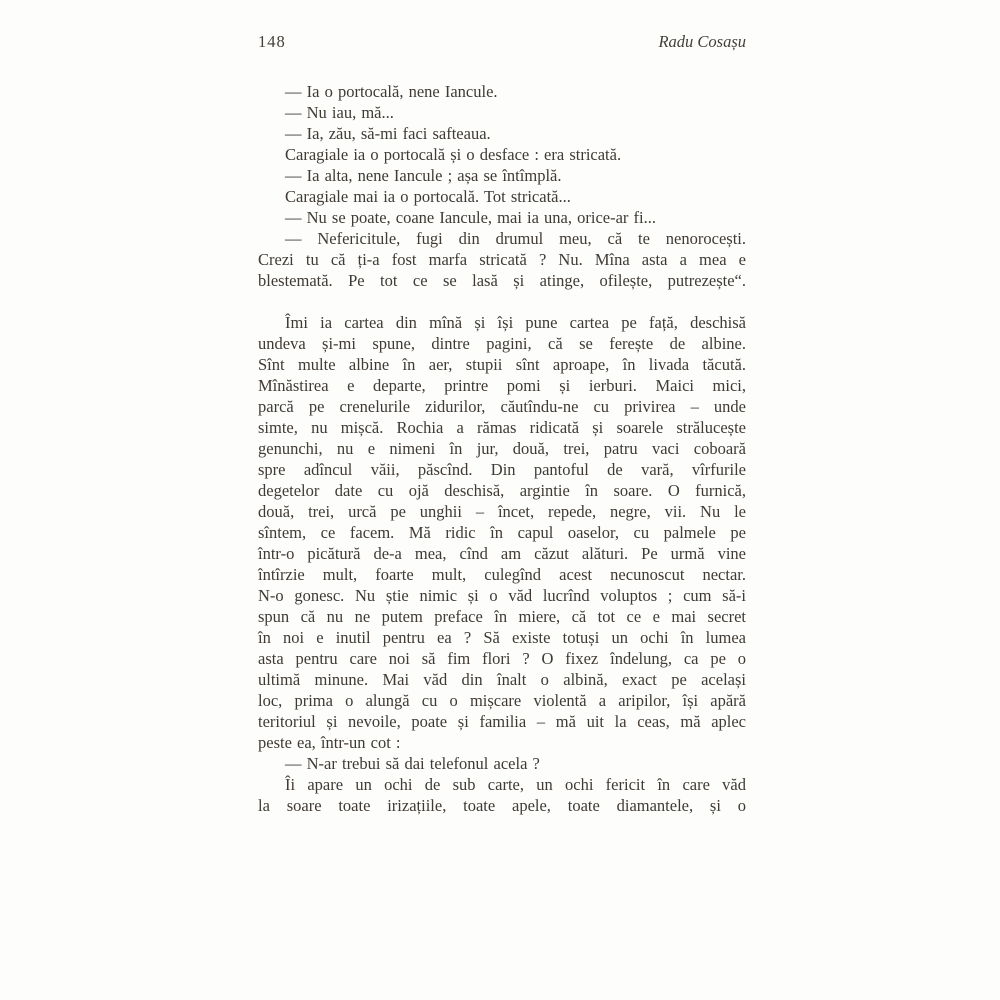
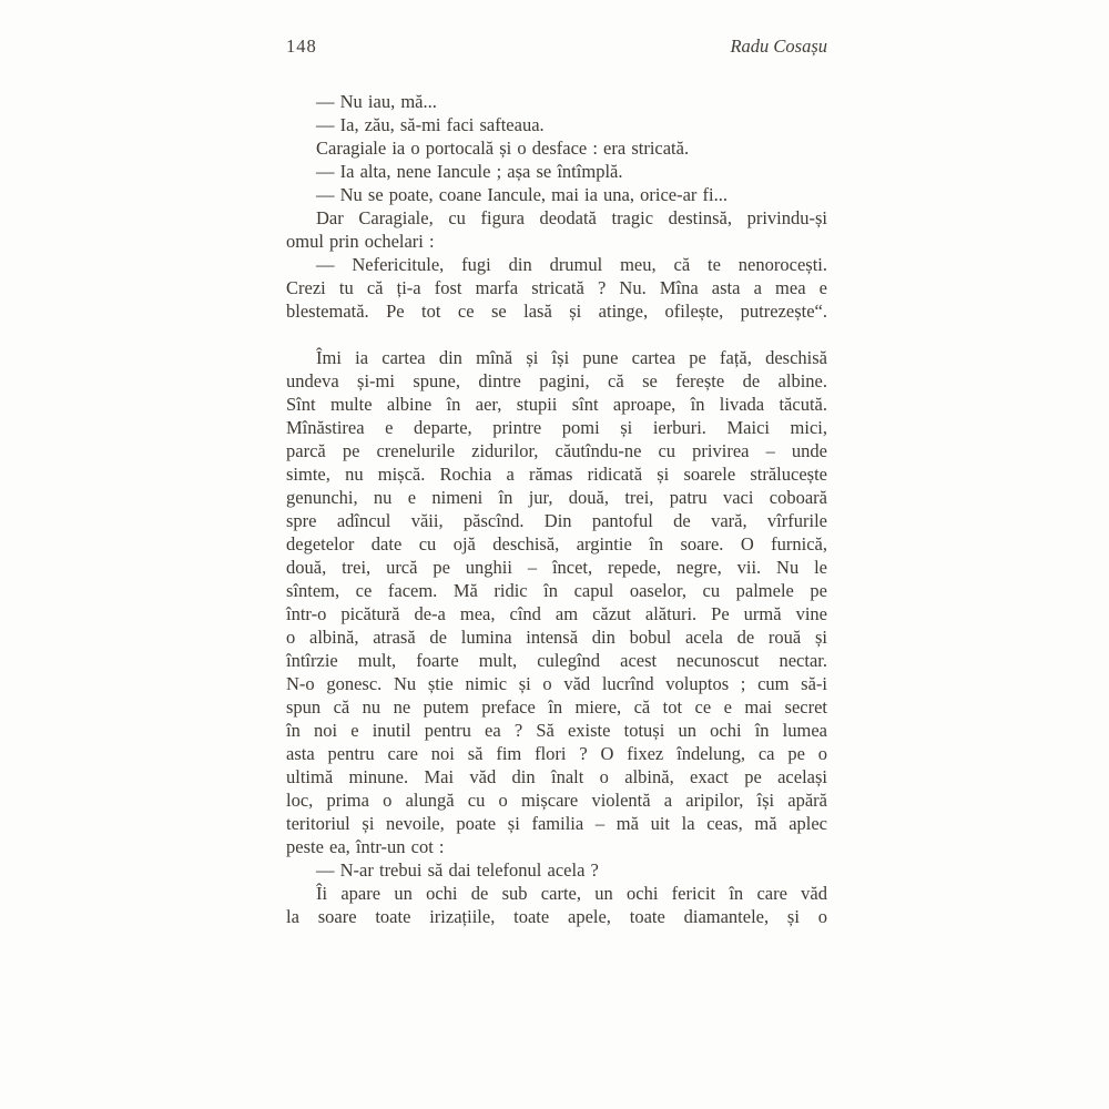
  148
  Radu Cosașu
- — Ia o portocală, nene Iancule.
  — Nu iau, mă...
  — Ia, zău, să-mi faci safteaua.
  Caragiale ia o portocală și o desface : era stricată.
  — Ia alta, nene Iancule ; așa se întîmplă.
- Caragiale mai ia o portocală. Tot stricată...
  — Nu se poate, coane Iancule, mai ia una, orice-ar fi...
+ Dar Caragiale, cu figura deodată tragic destinsă, privindu-și
+ omul prin ochelari :
  — Nefericitule, fugi din drumul meu, că te nenorocești.
  Crezi tu că ți-a fost marfa stricată ? Nu. Mîna asta a mea e
  blestemată. Pe tot ce se lasă și atinge, ofilește, putrezește“.
  Îmi ia cartea din mînă și își pune cartea pe față, deschisă
  undeva și-mi spune, dintre pagini, că se ferește de albine.
  Sînt multe albine în aer, stupii sînt aproape, în livada tăcută.
  Mînăstirea e departe, printre pomi și ierburi. Maici mici,
  parcă pe crenelurile zidurilor, căutîndu-ne cu privirea – unde
  simte, nu mișcă. Rochia a rămas ridicată și soarele strălucește
  genunchi, nu e nimeni în jur, două, trei, patru vaci coboară
  spre adîncul văii, păscînd. Din pantoful de vară, vîrfurile
  degetelor date cu ojă deschisă, argintie în soare. O furnică,
  două, trei, urcă pe unghii – încet, repede, negre, vii. Nu le
  sîntem, ce facem. Mă ridic în capul oaselor, cu palmele pe
  într-o picătură de-a mea, cînd am căzut alături. Pe urmă vine
+ o albină, atrasă de lumina intensă din bobul acela de rouă și
  întîrzie mult, foarte mult, culegînd acest necunoscut nectar.
  N-o gonesc. Nu știe nimic și o văd lucrînd voluptos ; cum să-i
  spun că nu ne putem preface în miere, că tot ce e mai secret
  în noi e inutil pentru ea ? Să existe totuși un ochi în lumea
  asta pentru care noi să fim flori ? O fixez îndelung, ca pe o
  ultimă minune. Mai văd din înalt o albină, exact pe același
  loc, prima o alungă cu o mișcare violentă a aripilor, își apără
  teritoriul și nevoile, poate și familia – mă uit la ceas, mă aplec
  peste ea, într-un cot :
  — N-ar trebui să dai telefonul acela ?
  Îi apare un ochi de sub carte, un ochi fericit în care văd
  la soare toate irizațiile, toate apele, toate diamantele, și o
